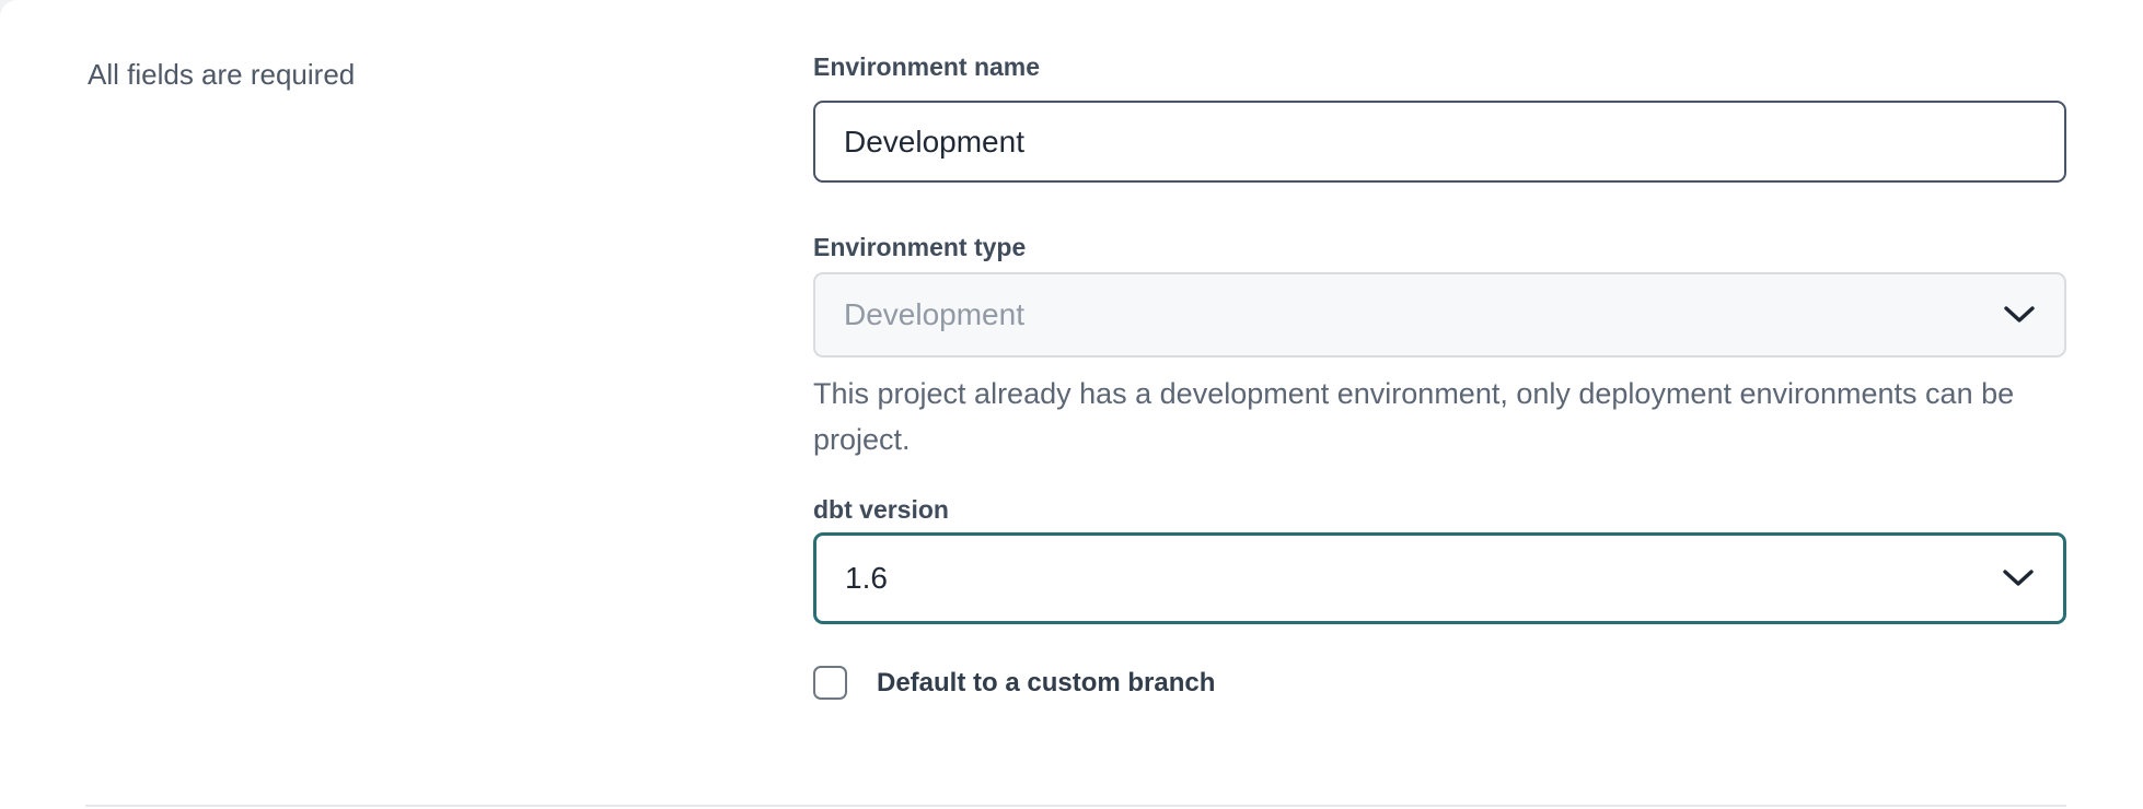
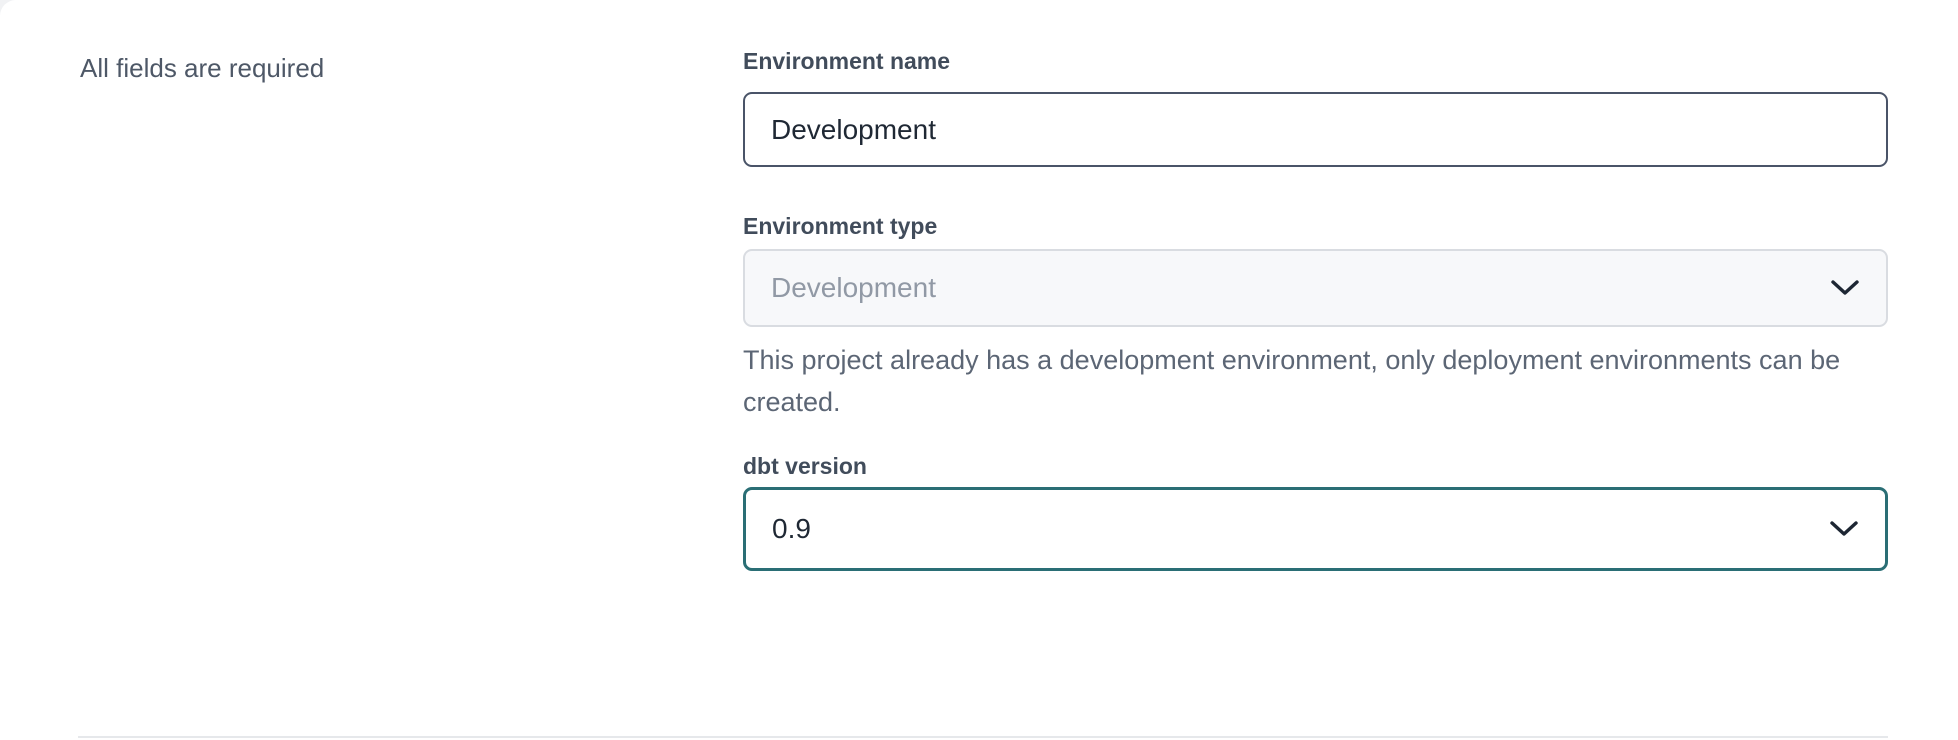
  All fields are required
  Environment name
  Development
  Environment type
  Development
- This project already has a development environment, only deployment environments can be project.
+ This project already has a development environment, only deployment environments can be created.
  dbt version
- 1.6
+ 0.9
- Default to a custom branch
